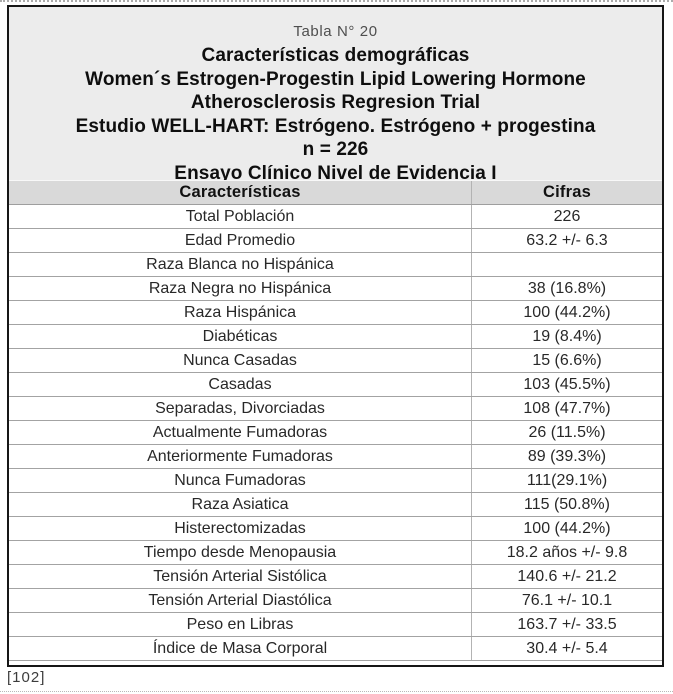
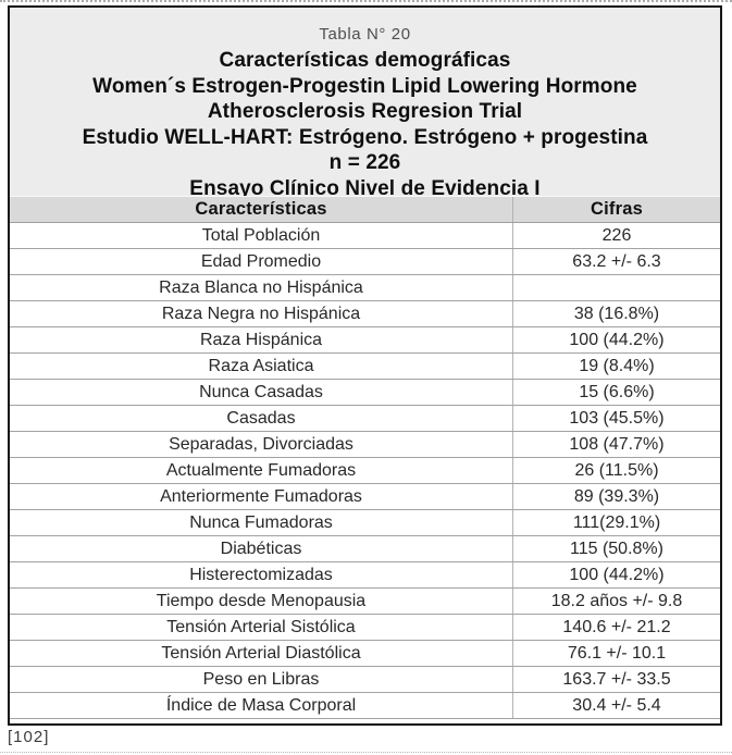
  Tabla N° 20
  Características demográficas
  Women´s Estrogen-Progestin Lipid Lowering Hormone
  Atherosclerosis Regresion Trial
  Estudio WELL-HART: Estrógeno. Estrógeno + progestina
  n = 226
  Ensayo Clínico Nivel de Evidencia I
  Características
  Cifras
  Total Población
  226
  Edad Promedio
  63.2 +/- 6.3
  Raza Blanca no Hispánica
  Raza Negra no Hispánica
  38 (16.8%)
  Raza Hispánica
  100 (44.2%)
- Diabéticas
+ Raza Asiatica
  19 (8.4%)
  Nunca Casadas
  15 (6.6%)
  Casadas
  103 (45.5%)
  Separadas, Divorciadas
  108 (47.7%)
  Actualmente Fumadoras
  26 (11.5%)
  Anteriormente Fumadoras
  89 (39.3%)
  Nunca Fumadoras
  111(29.1%)
- Raza Asiatica
+ Diabéticas
  115 (50.8%)
  Histerectomizadas
  100 (44.2%)
  Tiempo desde Menopausia
  18.2 años +/- 9.8
  Tensión Arterial Sistólica
  140.6 +/- 21.2
  Tensión Arterial Diastólica
  76.1 +/- 10.1
  Peso en Libras
  163.7 +/- 33.5
  Índice de Masa Corporal
  30.4 +/- 5.4
  [102]
